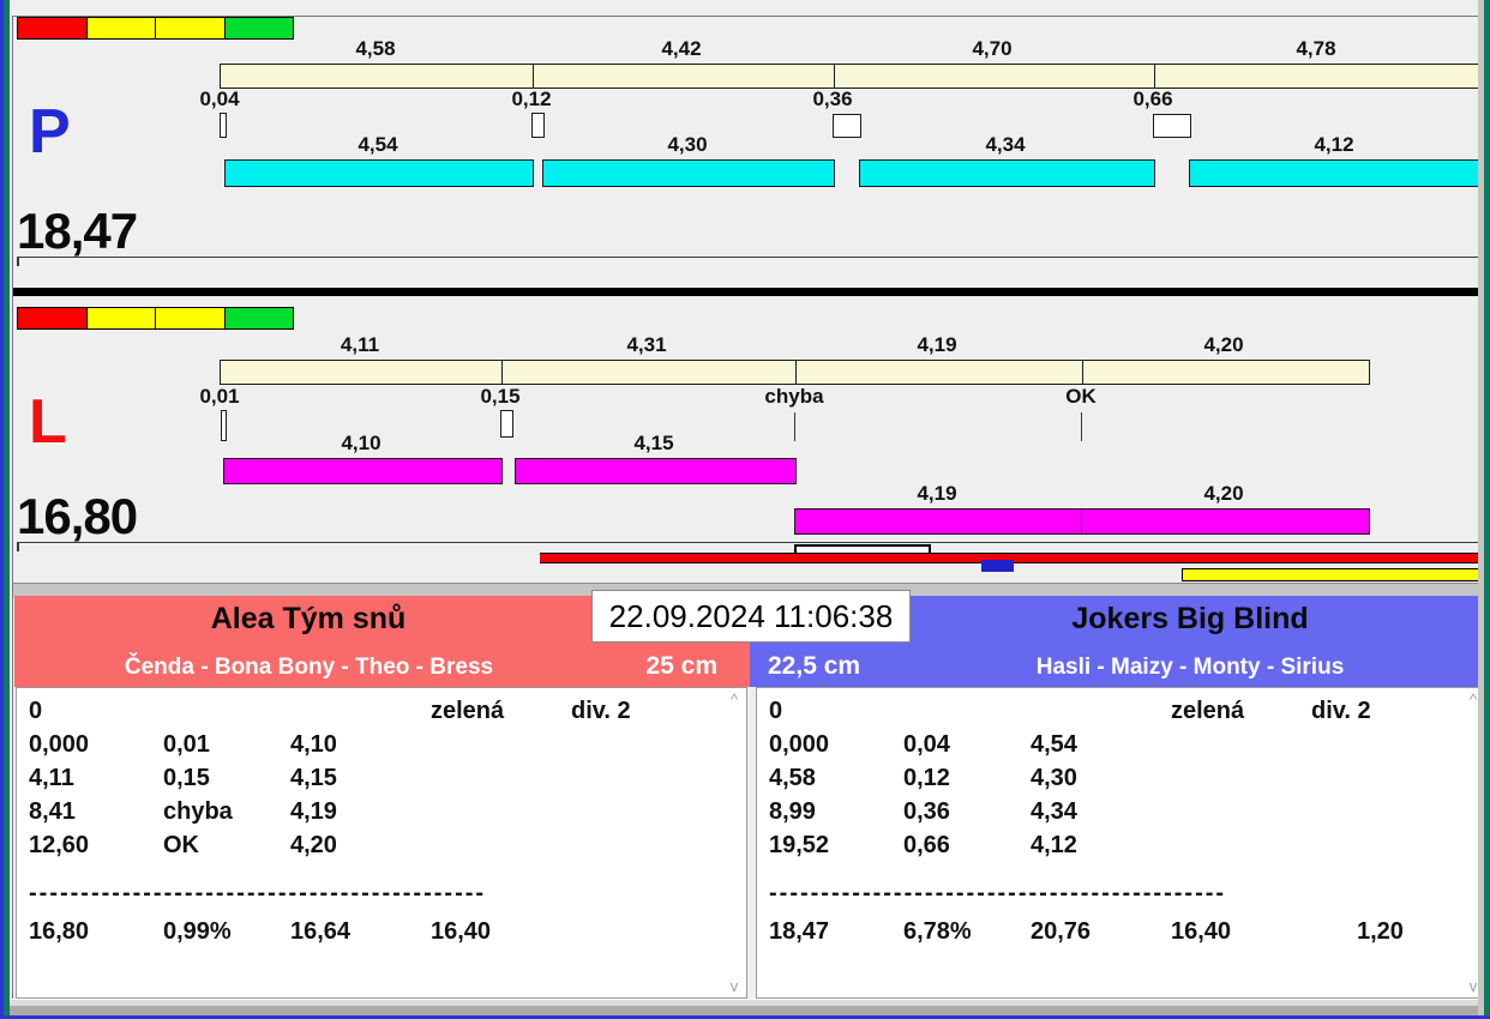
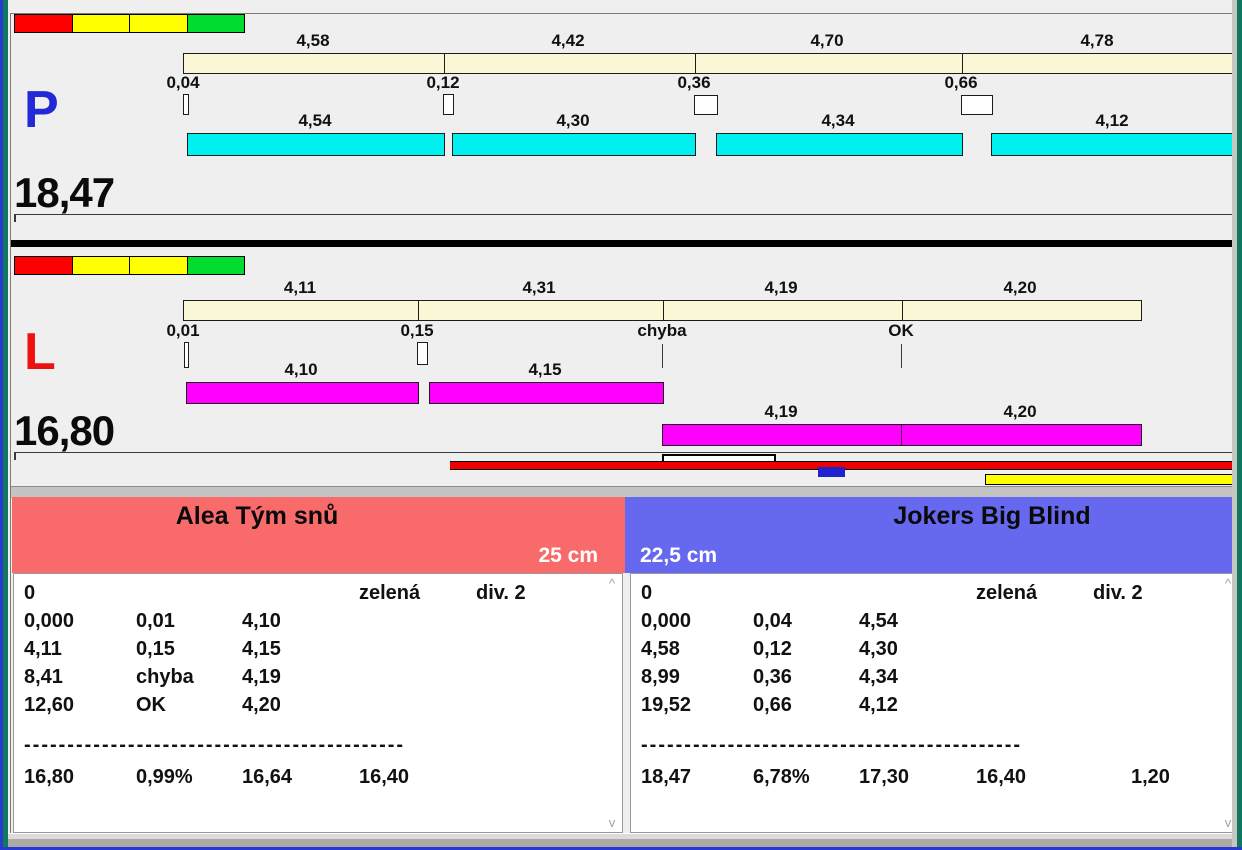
  4,58
  4,42
  4,70
  4,78
  0,04
  0,12
  0,36
  0,66
  4,54
  4,30
  4,34
  4,12
  P
  18,47
  4,11
  4,31
  4,19
  4,20
  0,01
  0,15
  chyba
  OK
  4,10
  4,15
  4,19
  4,20
  L
  16,80
  Alea Tým snů
- Čenda - Bona Bony - Theo - Bress
  25 cm
  22,5 cm
  Jokers Big Blind
- Hasli - Maizy - Monty - Sirius
- 22.09.2024 11:06:38
  0
  zelená
  div. 2
  0,000
  0,01
  4,10
  4,11
  0,15
  4,15
  8,41
  chyba
  4,19
  12,60
  OK
  4,20
  --------------------------------------------
  16,80
  0,99%
  16,64
  16,40
  ^
  v
  0
  zelená
  div. 2
  0,000
  0,04
  4,54
  4,58
  0,12
  4,30
  8,99
  0,36
  4,34
  19,52
  0,66
  4,12
  --------------------------------------------
  18,47
  6,78%
- 20,76
+ 17,30
  16,40
  1,20
  ^
  v
